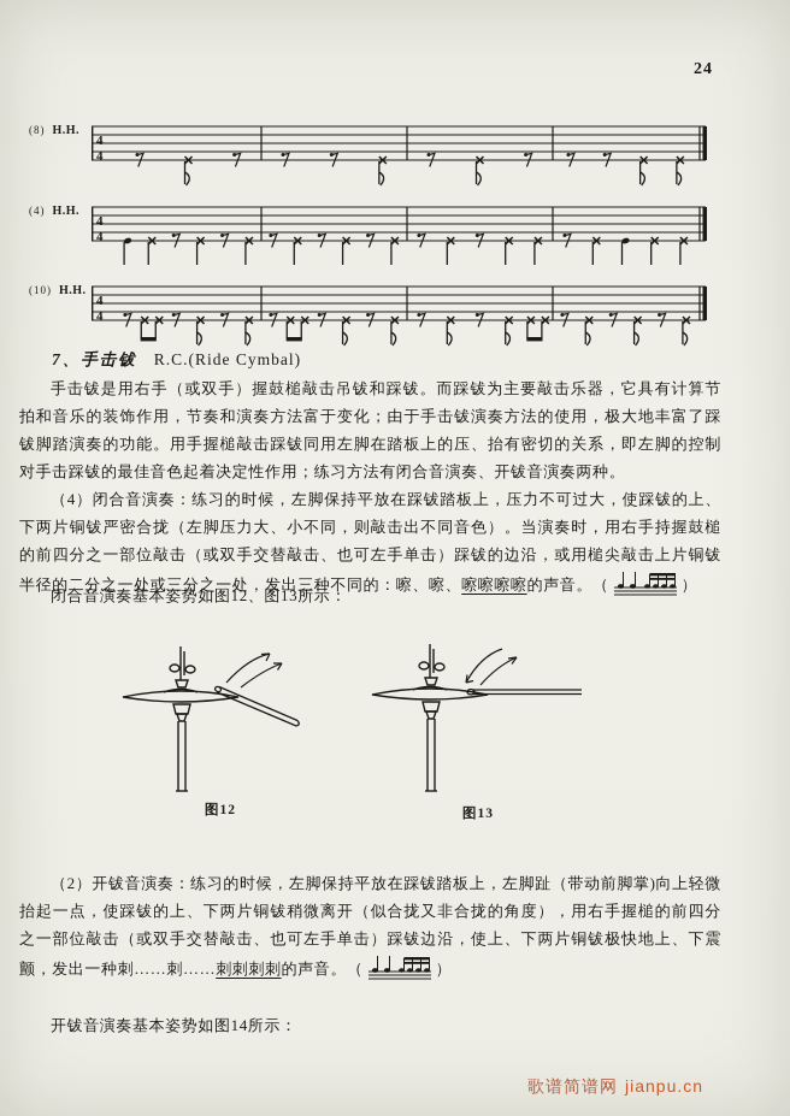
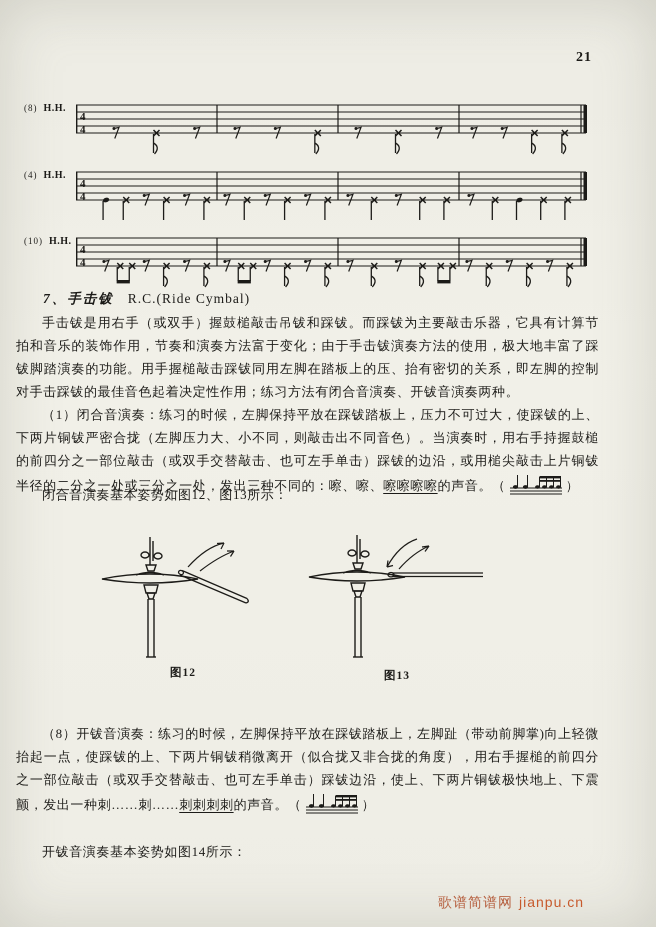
- 24
+ 21
  (8) H.H.
  4
  4
  (4) H.H.
  4
  4
  (10) H.H.
  4
  4
  7、手击钹 R.C.(Ride Cymbal)
  手击钹是用右手（或双手）握鼓槌敲击吊钹和踩钹。而踩钹为主要敲击乐器，它具有计算节拍和音乐的装饰作用，节奏和演奏方法富于变化；由于手击钹演奏方法的使用，极大地丰富了踩钹脚踏演奏的功能。用手握槌敲击踩钹同用左脚在踏板上的压、抬有密切的关系，即左脚的控制对手击踩钹的最佳音色起着决定性作用；练习方法有闭合音演奏、开钹音演奏两种。
- （4）闭合音演奏：练习的时候，左脚保持平放在踩钹踏板上，压力不可过大，使踩钹的上、下两片铜钹严密合拢（左脚压力大、小不同，则敲击出不同音色）。当演奏时，用右手持握鼓槌的前四分之一部位敲击（或双手交替敲击、也可左手单击）踩钹的边沿，或用槌尖敲击上片铜钹半径的二分之一处或三分之一处，发出三种不同的：嚓、嚓、嚓嚓嚓嚓的声音。（ ）
+ （1）闭合音演奏：练习的时候，左脚保持平放在踩钹踏板上，压力不可过大，使踩钹的上、下两片铜钹严密合拢（左脚压力大、小不同，则敲击出不同音色）。当演奏时，用右手持握鼓槌的前四分之一部位敲击（或双手交替敲击、也可左手单击）踩钹的边沿，或用槌尖敲击上片铜钹半径的二分之一处或三分之一处，发出三种不同的：嚓、嚓、嚓嚓嚓嚓的声音。（ ）
  闭合音演奏基本姿势如图12、图13所示：
  图12
  图13
- （2）开钹音演奏：练习的时候，左脚保持平放在踩钹踏板上，左脚趾（带动前脚掌)向上轻微抬起一点，使踩钹的上、下两片铜钹稍微离开（似合拢又非合拢的角度），用右手握槌的前四分之一部位敲击（或双手交替敲击、也可左手单击）踩钹边沿，使上、下两片铜钹极快地上、下震颤，发出一种刺……刺……刺刺刺刺的声音。（ ）
+ （8）开钹音演奏：练习的时候，左脚保持平放在踩钹踏板上，左脚趾（带动前脚掌)向上轻微抬起一点，使踩钹的上、下两片铜钹稍微离开（似合拢又非合拢的角度），用右手握槌的前四分之一部位敲击（或双手交替敲击、也可左手单击）踩钹边沿，使上、下两片铜钹极快地上、下震颤，发出一种刺……刺……刺刺刺刺的声音。（ ）
  开钹音演奏基本姿势如图14所示：
  歌谱简谱网 jianpu.cn
